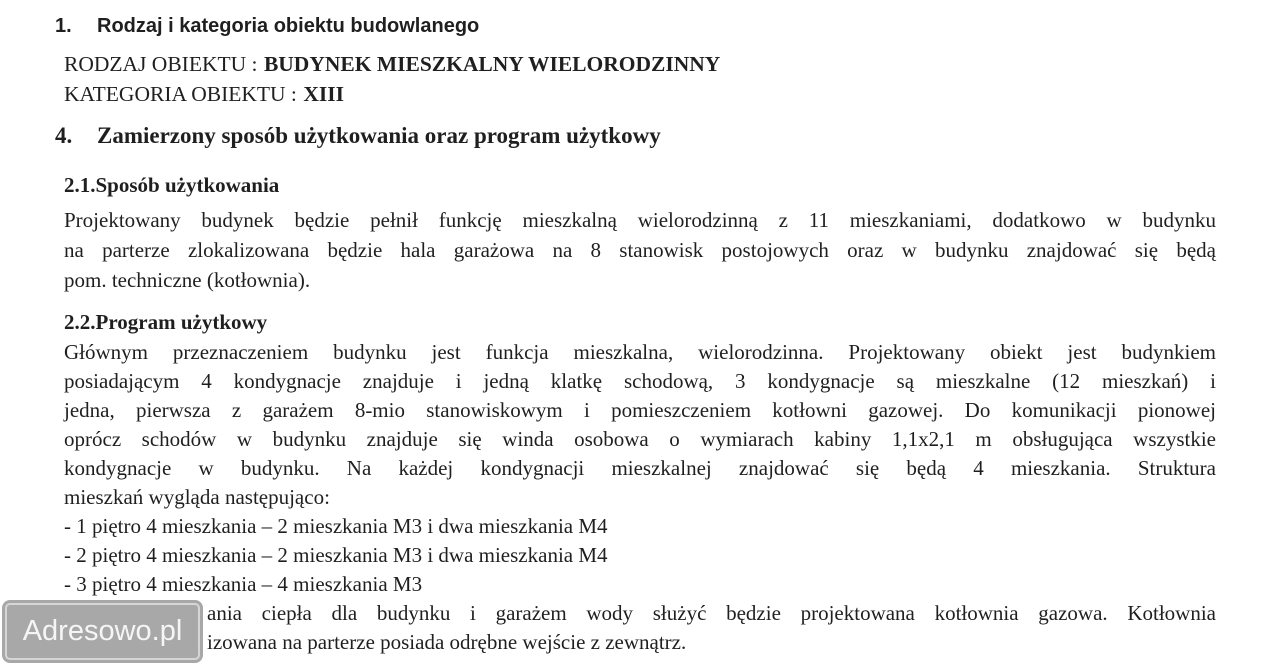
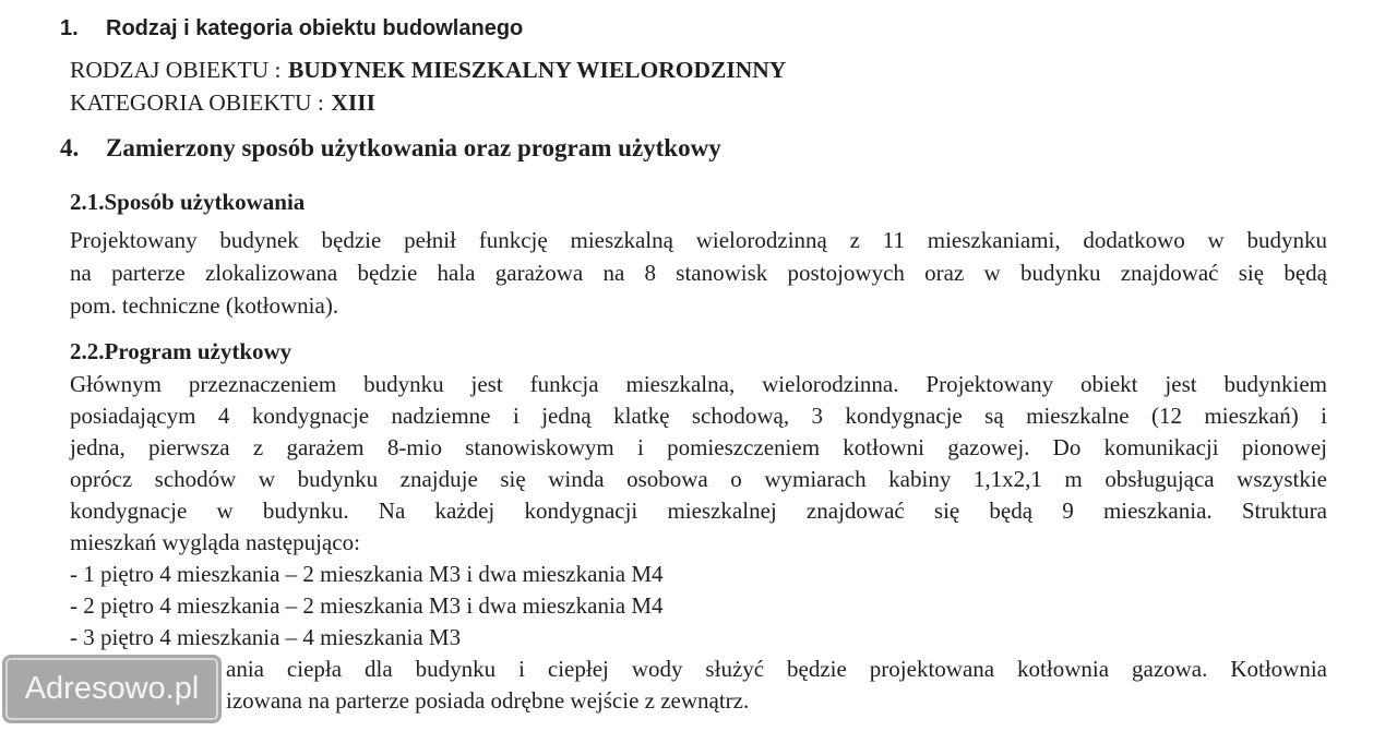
  1.
  Rodzaj i kategoria obiektu budowlanego
  RODZAJ OBIEKTU : BUDYNEK MIESZKALNY WIELORODZINNY
  KATEGORIA OBIEKTU : XIII
  4.
  Zamierzony sposób użytkowania oraz program użytkowy
  2.1.Sposób użytkowania
  Projektowany budynek będzie pełnił funkcję mieszkalną wielorodzinną z 11 mieszkaniami, dodatkowo w budynku
  na parterze zlokalizowana będzie hala garażowa na 8 stanowisk postojowych oraz w budynku znajdować się będą
  pom. techniczne (kotłownia).
  2.2.Program użytkowy
  Głównym przeznaczeniem budynku jest funkcja mieszkalna, wielorodzinna. Projektowany obiekt jest budynkiem
- posiadającym 4 kondygnacje znajduje i jedną klatkę schodową, 3 kondygnacje są mieszkalne (12 mieszkań) i
+ posiadającym 4 kondygnacje nadziemne i jedną klatkę schodową, 3 kondygnacje są mieszkalne (12 mieszkań) i
  jedna, pierwsza z garażem 8-mio stanowiskowym i pomieszczeniem kotłowni gazowej. Do komunikacji pionowej
  oprócz schodów w budynku znajduje się winda osobowa o wymiarach kabiny 1,1x2,1 m obsługująca wszystkie
- kondygnacje w budynku. Na każdej kondygnacji mieszkalnej znajdować się będą 4 mieszkania. Struktura
+ kondygnacje w budynku. Na każdej kondygnacji mieszkalnej znajdować się będą 9 mieszkania. Struktura
  mieszkań wygląda następująco:
  - 1 piętro 4 mieszkania – 2 mieszkania M3 i dwa mieszkania M4
  - 2 piętro 4 mieszkania – 2 mieszkania M3 i dwa mieszkania M4
  - 3 piętro 4 mieszkania – 4 mieszkania M3
- ania ciepła dla budynku i garażem wody służyć będzie projektowana kotłownia gazowa. Kotłownia
+ ania ciepła dla budynku i ciepłej wody służyć będzie projektowana kotłownia gazowa. Kotłownia
  izowana na parterze posiada odrębne wejście z zewnątrz.
  Adresowo.pl
